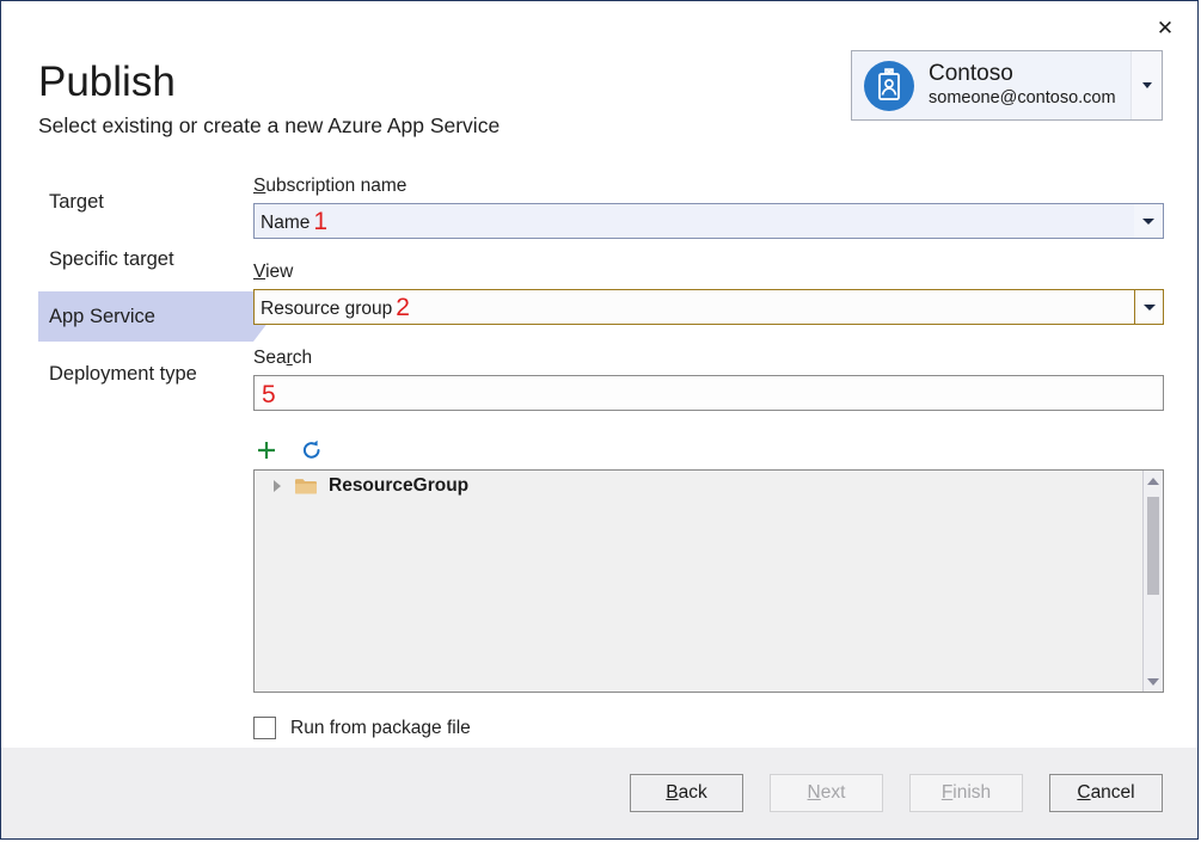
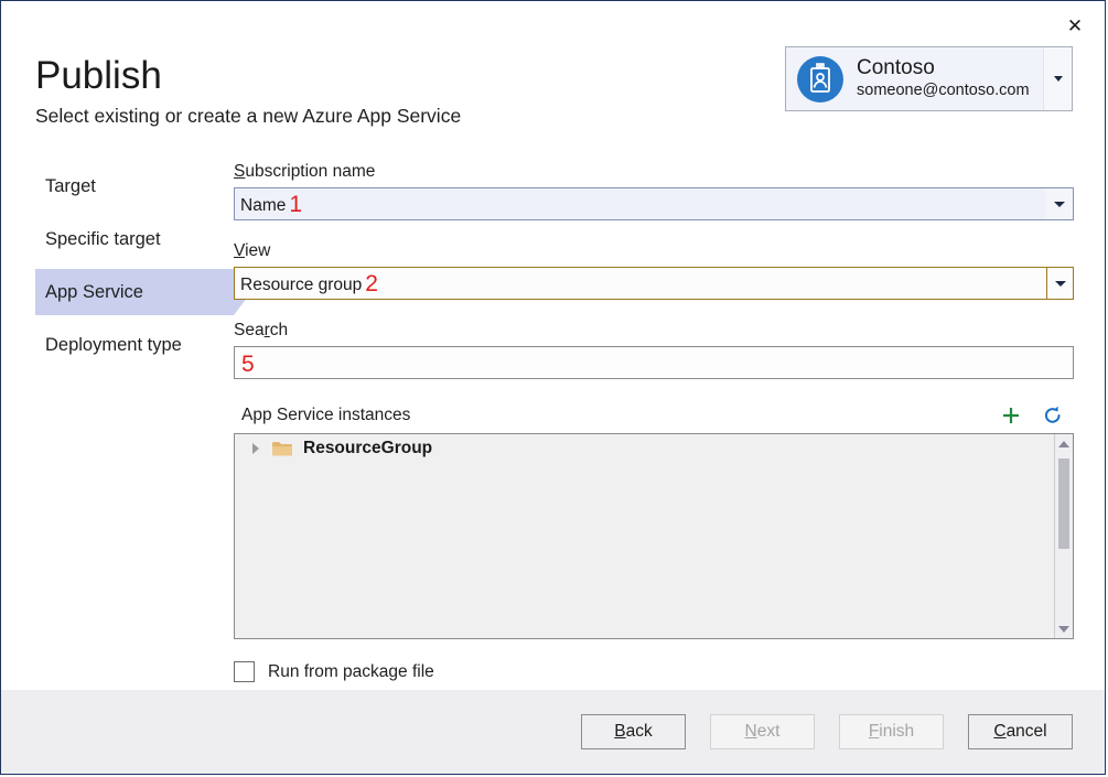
  ✕
  Contoso someone@contoso.com
  Publish
  Select existing or create a new Azure App Service
  Target
  Specific target
  App Service
  Deployment type
  Subscription name
  Name
  1
  View
  Resource group
  2
  Search
  5
+ App Service instances
  ResourceGroup
  Run from package file
  Back
  Next
  Finish
  Cancel
